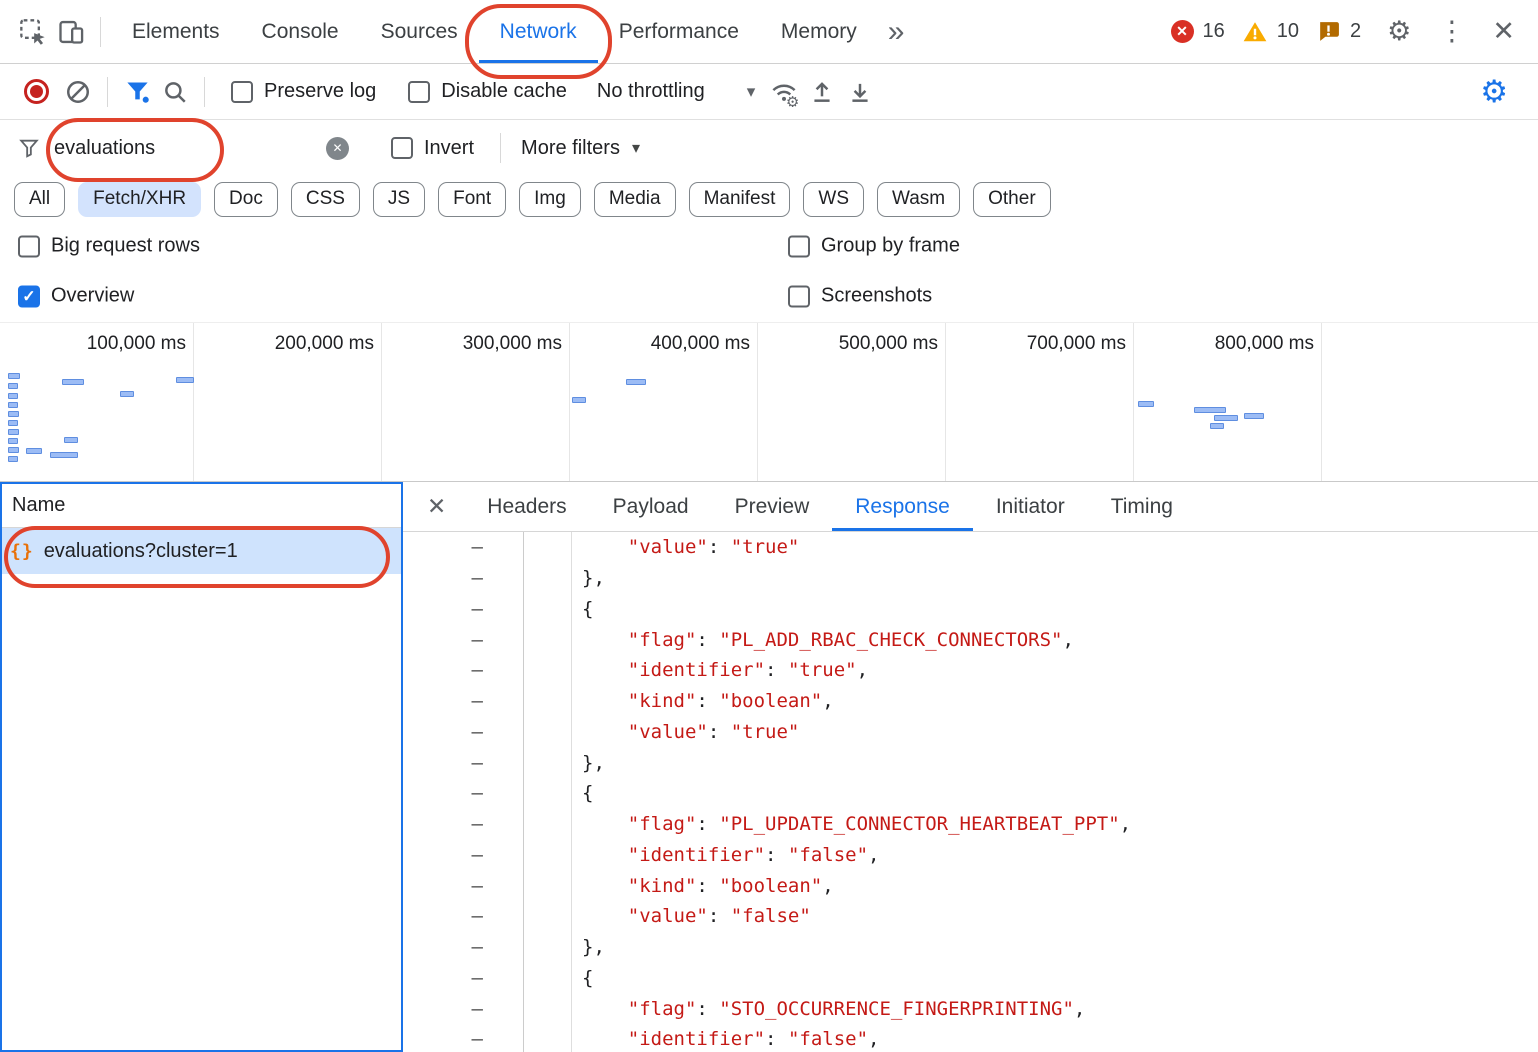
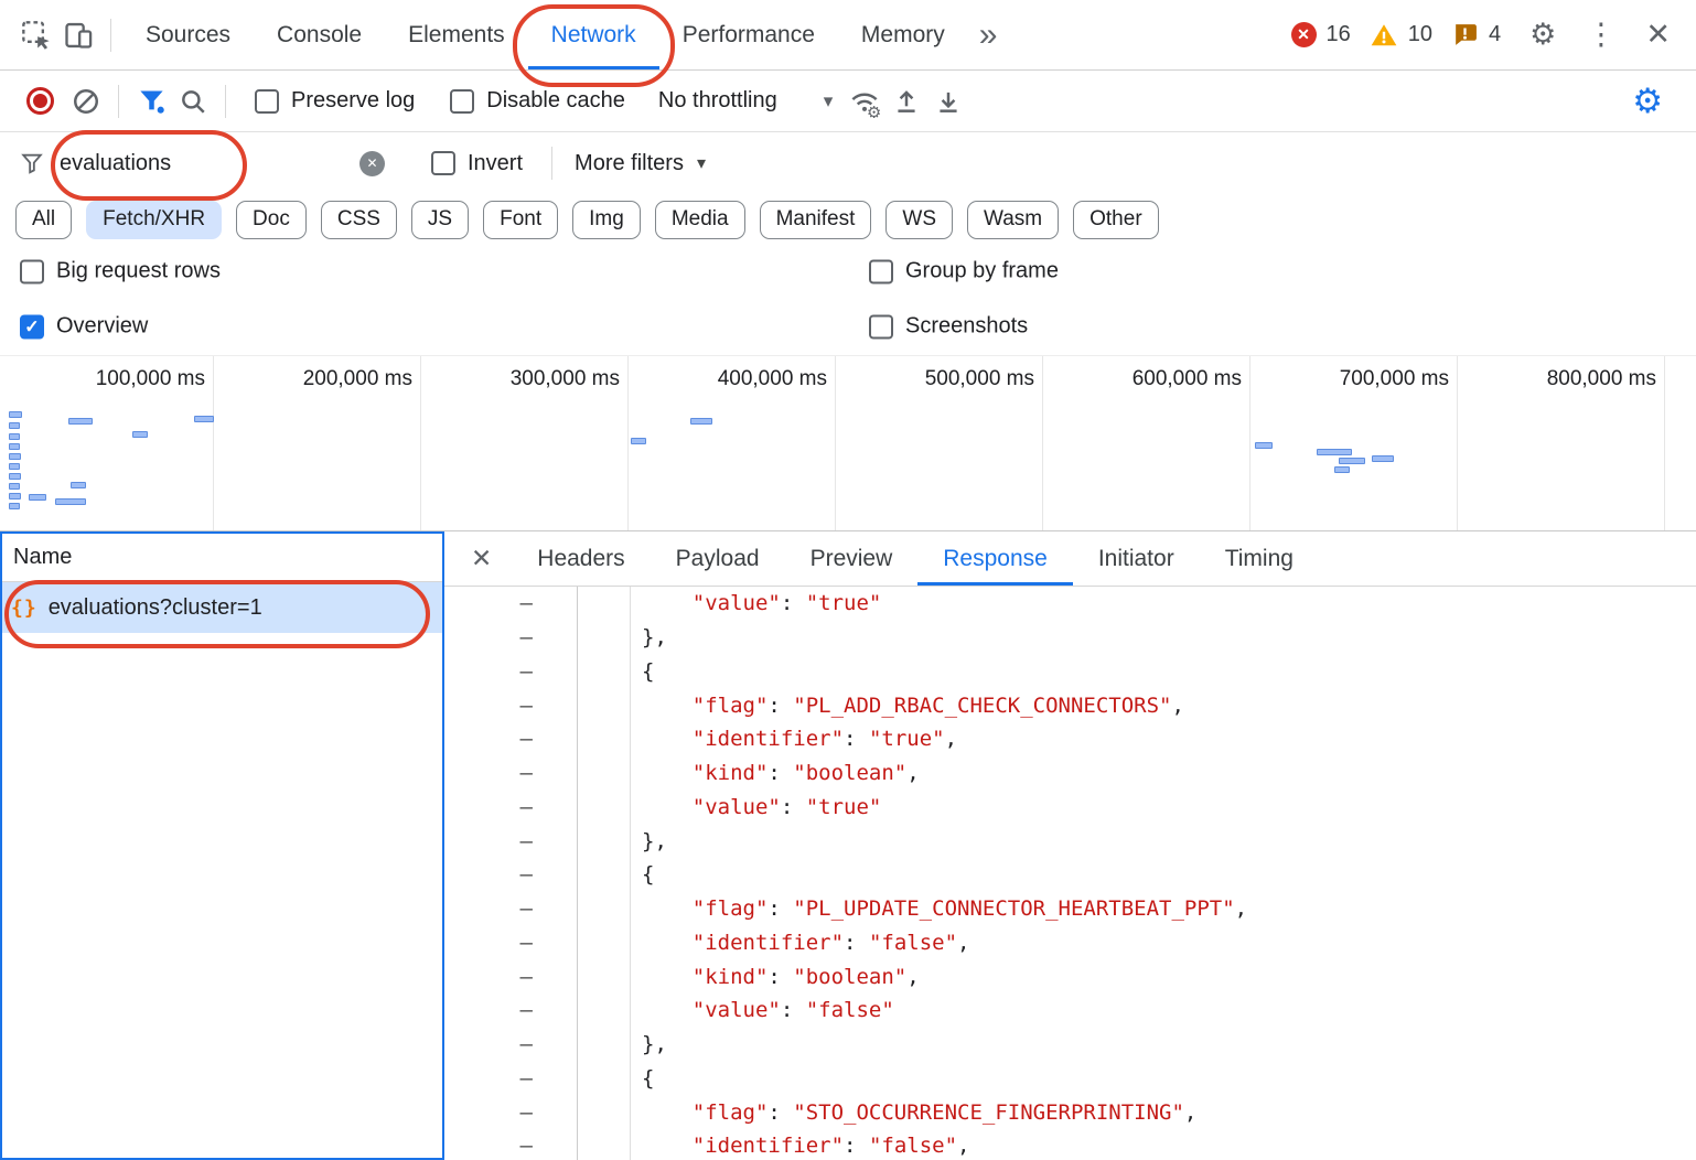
- Elements
+ Sources
  Console
- Sources
+ Elements
  Network
  Performance
  Memory
  »
  ✕
  16
  10
- 2
+ 4
  ⚙
  ⋮
  ✕
  Preserve log
  Disable cache
  No throttling
  ▾
  ⚙
  ⚙
  evaluations
  ✕
  Invert
  More filters
  ▾
  All
  Fetch/XHR
  Doc
  CSS
  JS
  Font
  Img
  Media
  Manifest
  WS
  Wasm
  Other
  Big request rows
  Group by frame
  Overview
  Screenshots
  100,000 ms
  200,000 ms
  300,000 ms
  400,000 ms
  500,000 ms
+ 600,000 ms
  700,000 ms
  800,000 ms
  Name
  {}
  evaluations?cluster=1
  ✕
  Headers
  Payload
  Preview
  Response
  Initiator
  Timing
  –
  "value": "true"
  –
  },
  –
  {
  –
  "flag": "PL_ADD_RBAC_CHECK_CONNECTORS",
  –
  "identifier": "true",
  –
  "kind": "boolean",
  –
  "value": "true"
  –
  },
  –
  {
  –
  "flag": "PL_UPDATE_CONNECTOR_HEARTBEAT_PPT",
  –
  "identifier": "false",
  –
  "kind": "boolean",
  –
  "value": "false"
  –
  },
  –
  {
  –
  "flag": "STO_OCCURRENCE_FINGERPRINTING",
  –
  "identifier": "false",
